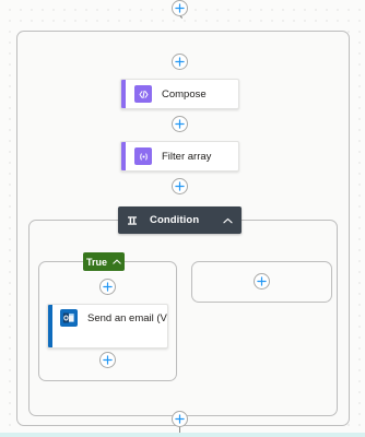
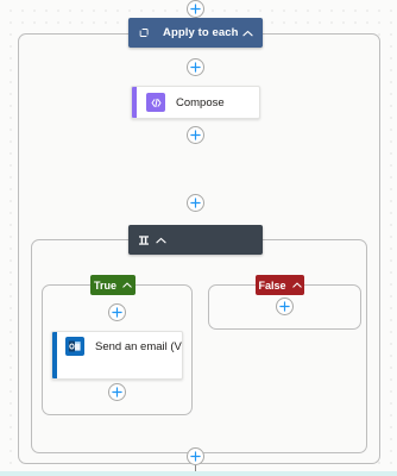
+ Apply to each
  Compose
- Filter array
- Condition
  True
+ False
  Send an email (V
